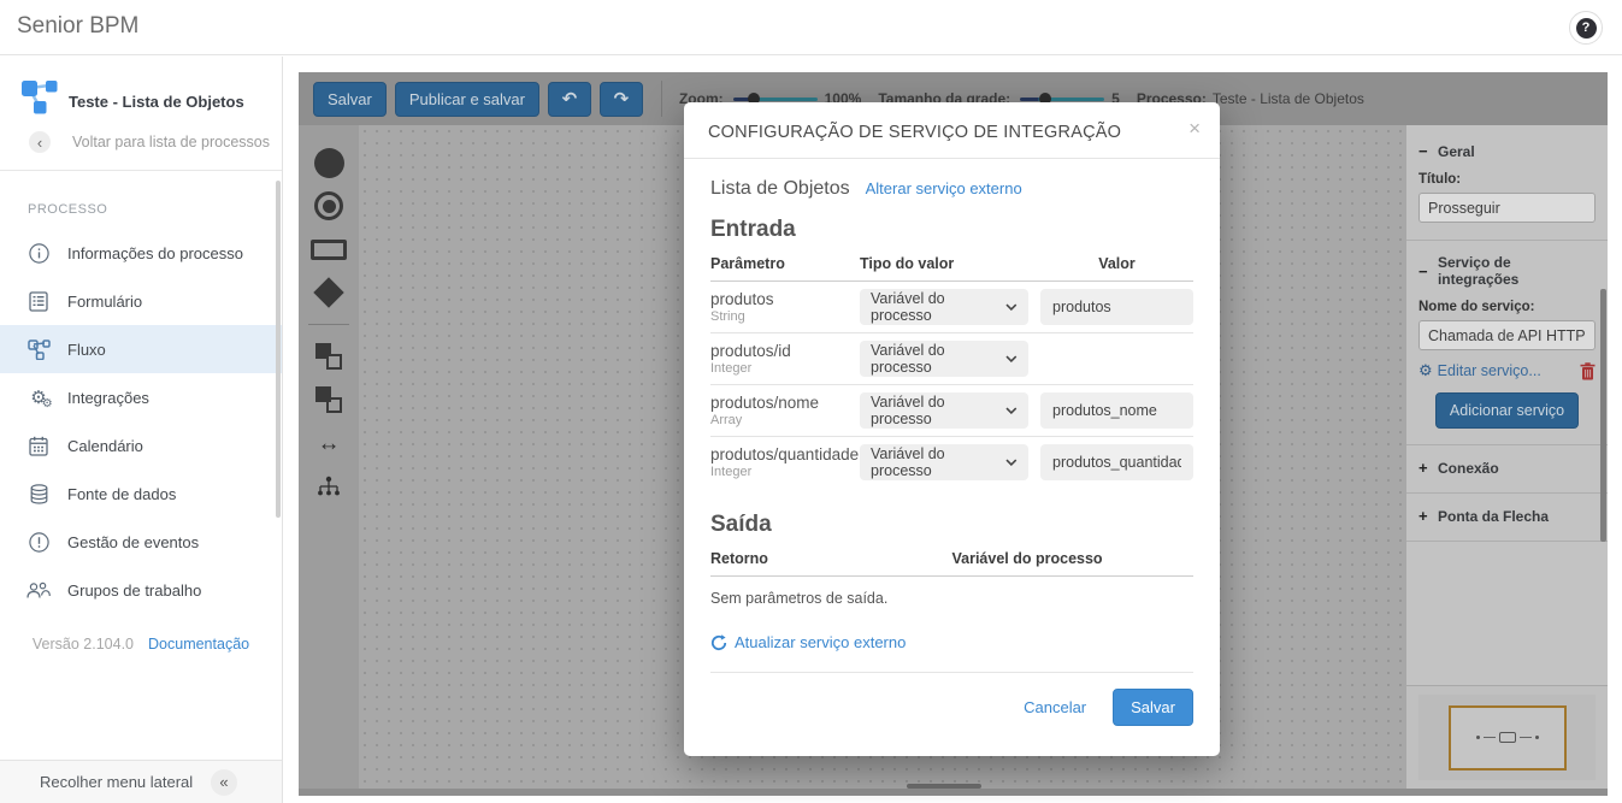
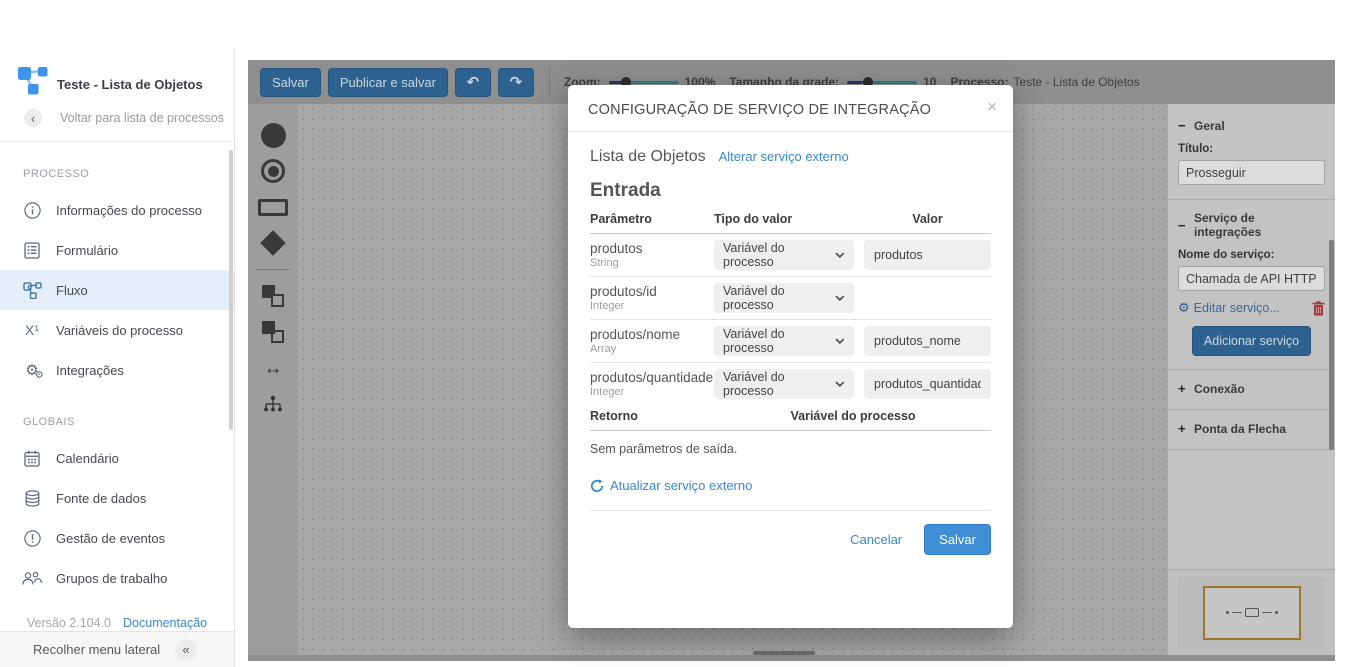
- Senior BPM
- ?
  Teste - Lista de Objetos
  ‹
  Voltar para lista de processos
  PROCESSO
  Informações do processo
  Formulário
  Fluxo
+ X¹
+ Variáveis do processo
  ⚙
  ⚙
  Integrações
+ GLOBAIS
  Calendário
  Fonte de dados
  Gestão de eventos
  Grupos de trabalho
  Versão 2.104.0
  Documentação
  Recolher menu lateral
  «
  Salvar
  Publicar e salvar
  ↶
  ↷
  Zoom:
  100%
  Tamanho da grade:
- 5
+ 10
  Processo:
  Teste - Lista de Objetos
  ↔
  −
  Geral
  Título:
  Prosseguir
  −
  Serviço de integrações
  Nome do serviço:
  Chamada de API HTTP
  ⚙
  Editar serviço...
  Adicionar serviço
  +
  Conexão
  +
  Ponta da Flecha
  CONFIGURAÇÃO DE SERVIÇO DE INTEGRAÇÃO
  ×
  Lista de Objetos
  Alterar serviço externo
  Entrada
  Parâmetro
  Tipo do valor
  Valor
  produtos
  String
  Variável do processo
  produtos
  produtos/id
  Integer
  Variável do processo
  produtos/nome
  Array
  Variável do processo
  produtos_nome
  produtos/quantidade
  Integer
  Variável do processo
  produtos_quantida
- Saída
  Retorno
  Variável do processo
  Sem parâmetros de saída.
  Atualizar serviço externo
  Cancelar
  Salvar
